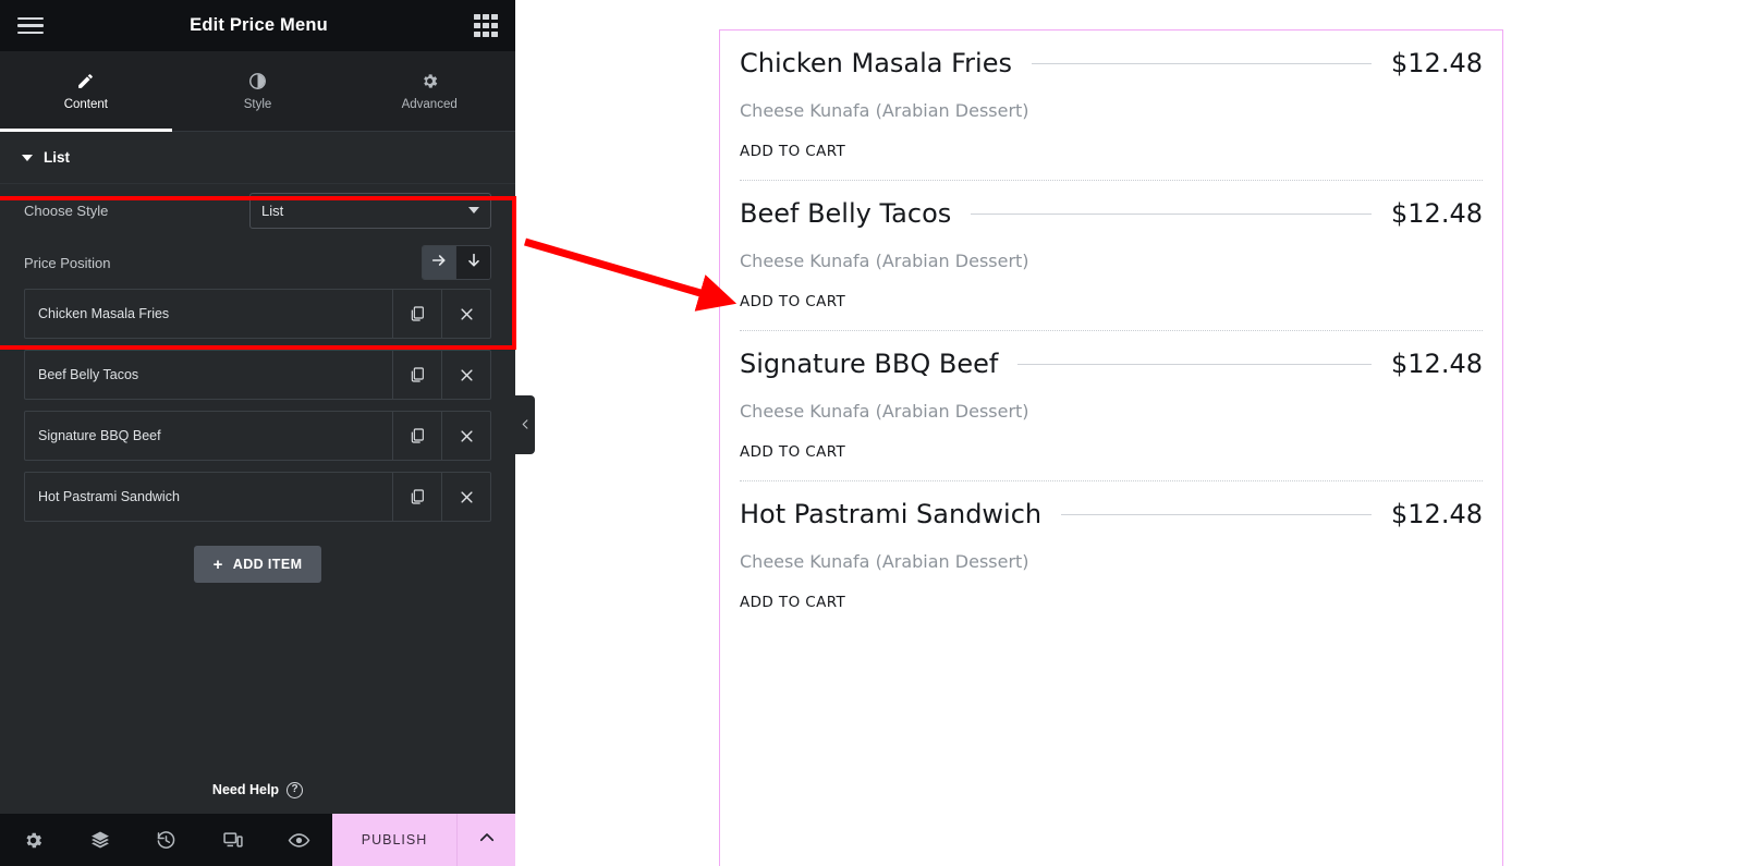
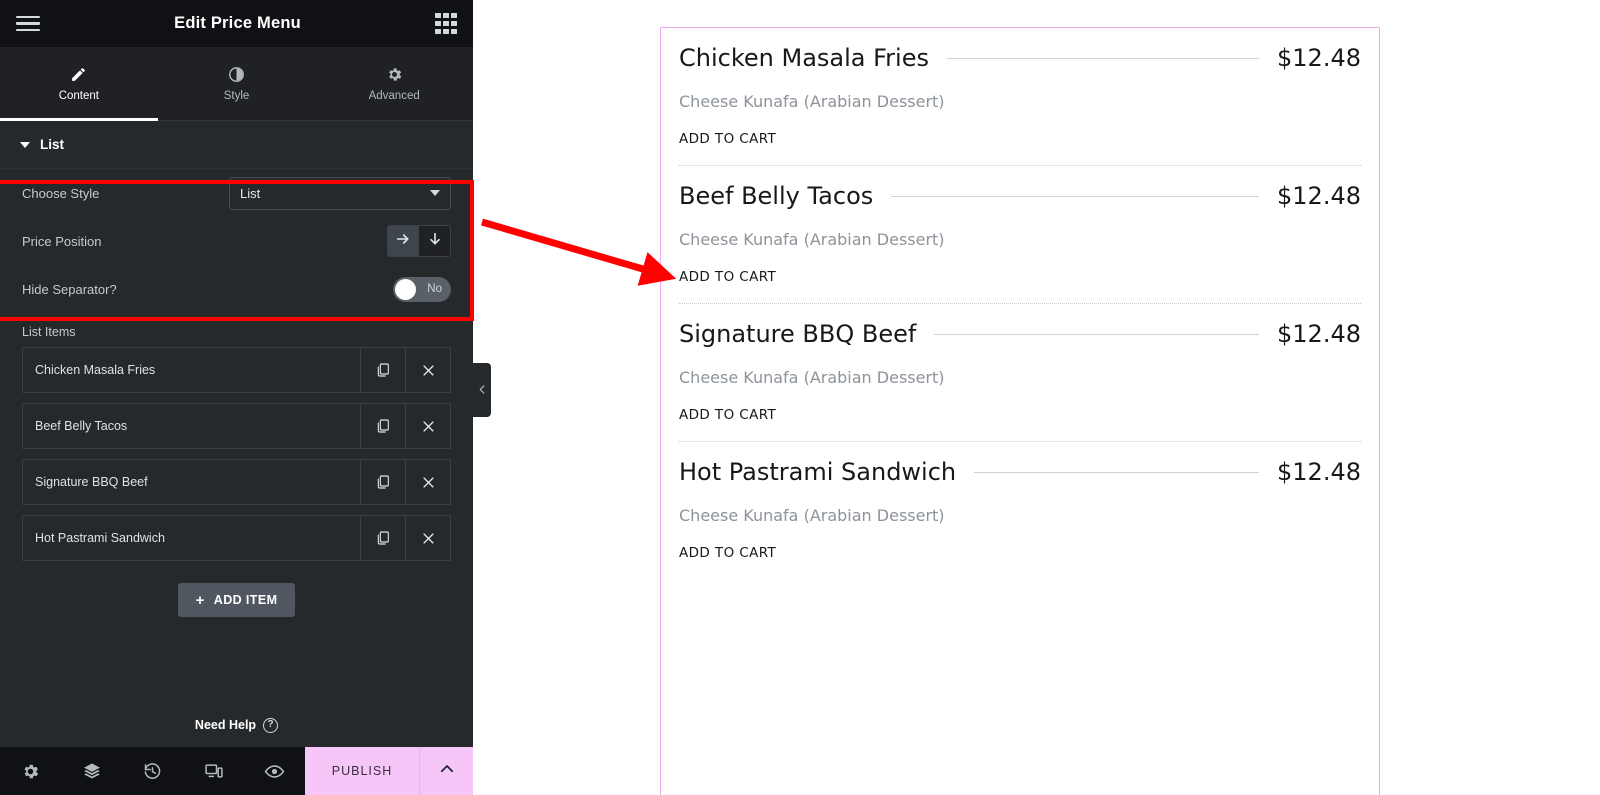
  Edit Price Menu
  Content
  Style
  Advanced
  List
  Choose Style
  List
  Price Position
+ Hide Separator?
+ No
+ List Items
  Chicken Masala Fries
  Beef Belly Tacos
  Signature BBQ Beef
  Hot Pastrami Sandwich
  +
  ADD ITEM
  Need Help
  ?
  PUBLISH
  Chicken Masala Fries
  $12.48
  Cheese Kunafa (Arabian Dessert)
  ADD TO CART
  Beef Belly Tacos
  $12.48
  Cheese Kunafa (Arabian Dessert)
  ADD TO CART
  Signature BBQ Beef
  $12.48
  Cheese Kunafa (Arabian Dessert)
  ADD TO CART
  Hot Pastrami Sandwich
  $12.48
  Cheese Kunafa (Arabian Dessert)
  ADD TO CART
